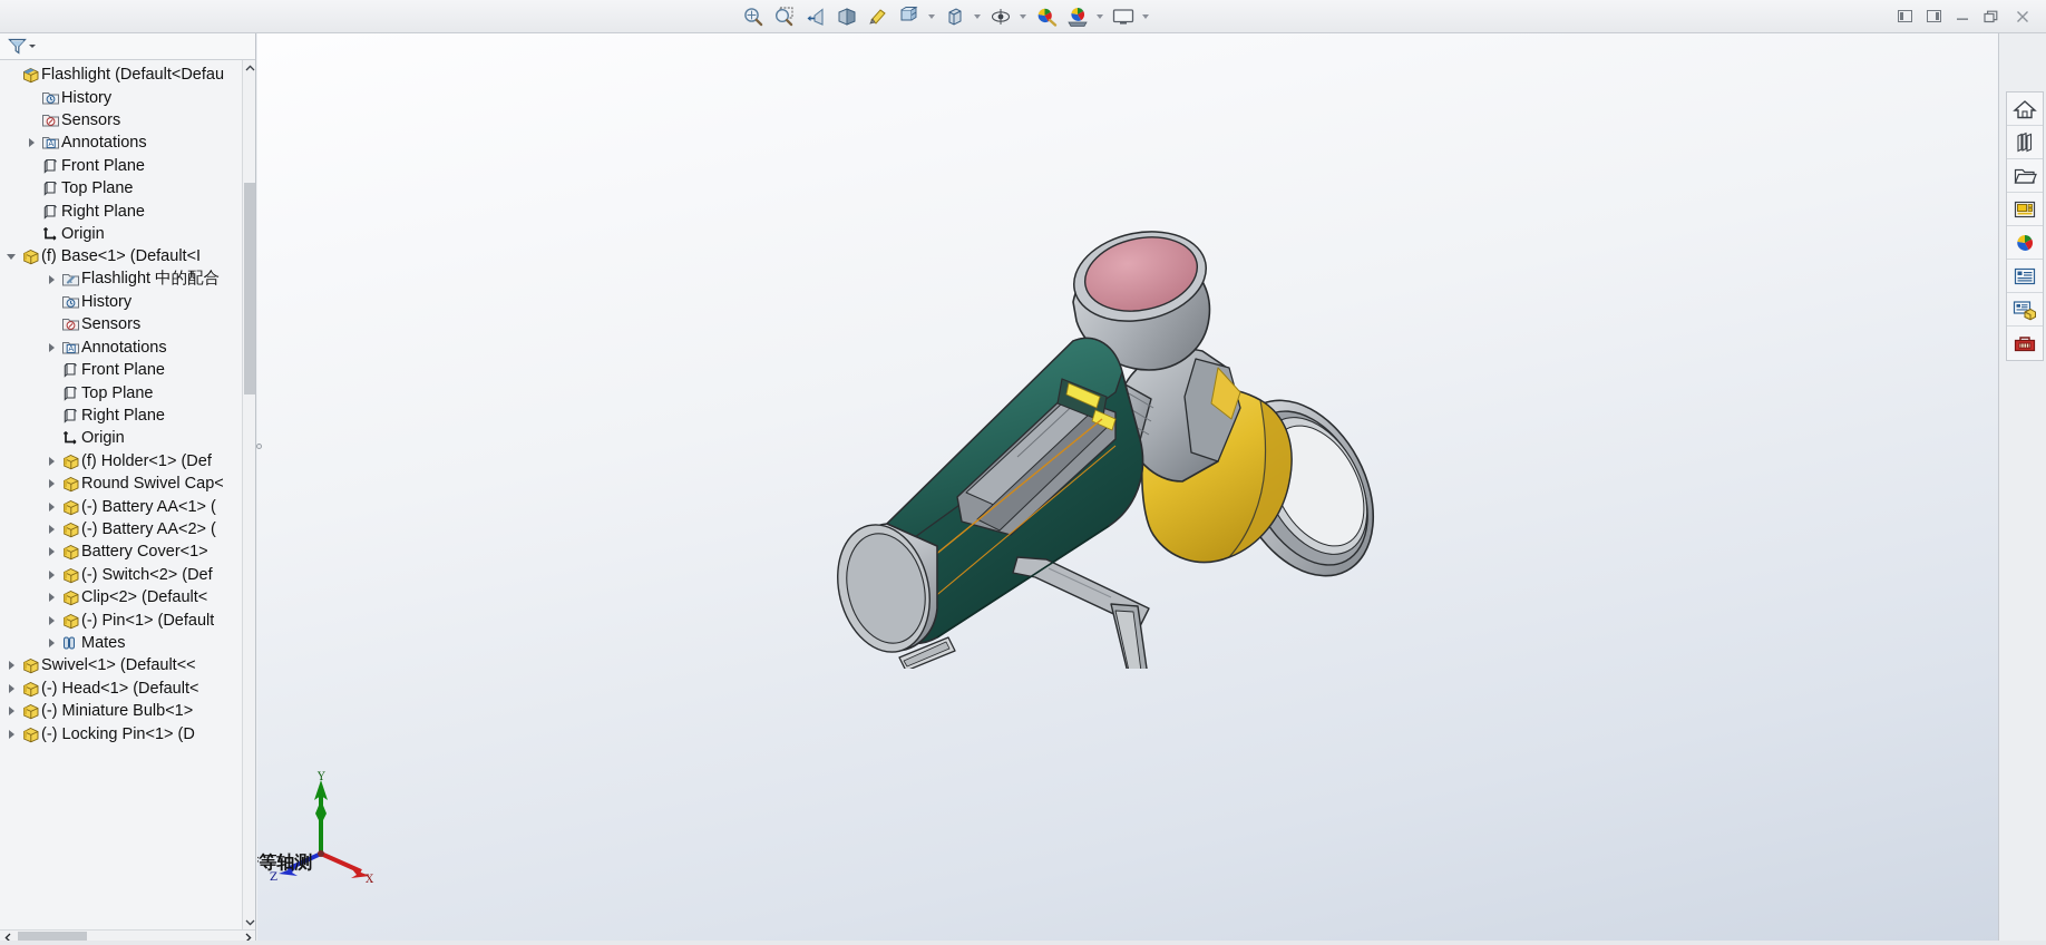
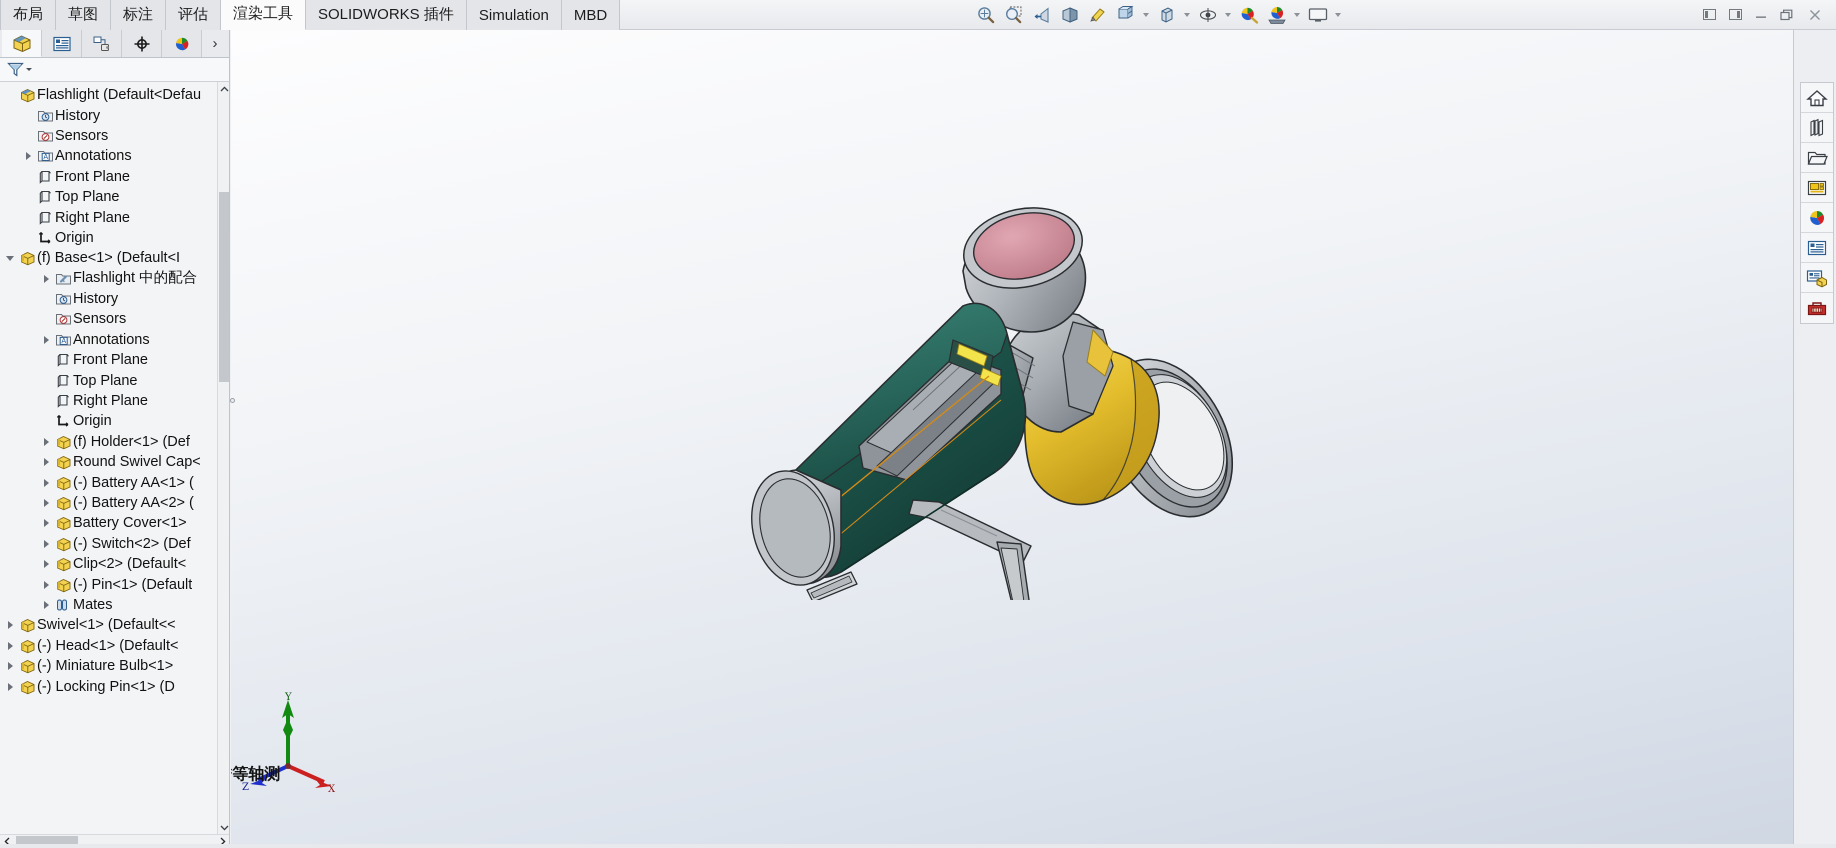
+ 布局
+ 草图
+ 标注
+ 评估
+ 渲染工具
+ SOLIDWORKS 插件
+ Simulation
+ MBD
+ ›
  Flashlight (Default<Defau
  History
  Sensors
  A
  Annotations
  Front Plane
  Top Plane
  Right Plane
  Origin
  (f) Base<1> (Default<I
  Flashlight 中的配合
  History
  Sensors
  A
  Annotations
  Front Plane
  Top Plane
  Right Plane
  Origin
  (f) Holder<1> (Def
  Round Swivel Cap<
  (-) Battery AA<1> (
  (-) Battery AA<2> (
  Battery Cover<1>
  (-) Switch<2> (Def
  Clip<2> (Default<
  (-) Pin<1> (Default
  Mates
  Swivel<1> (Default<<
  (-) Head<1> (Default<
  (-) Miniature Bulb<1>
  (-) Locking Pin<1> (D
  Y
  X
  Z
  等轴测
